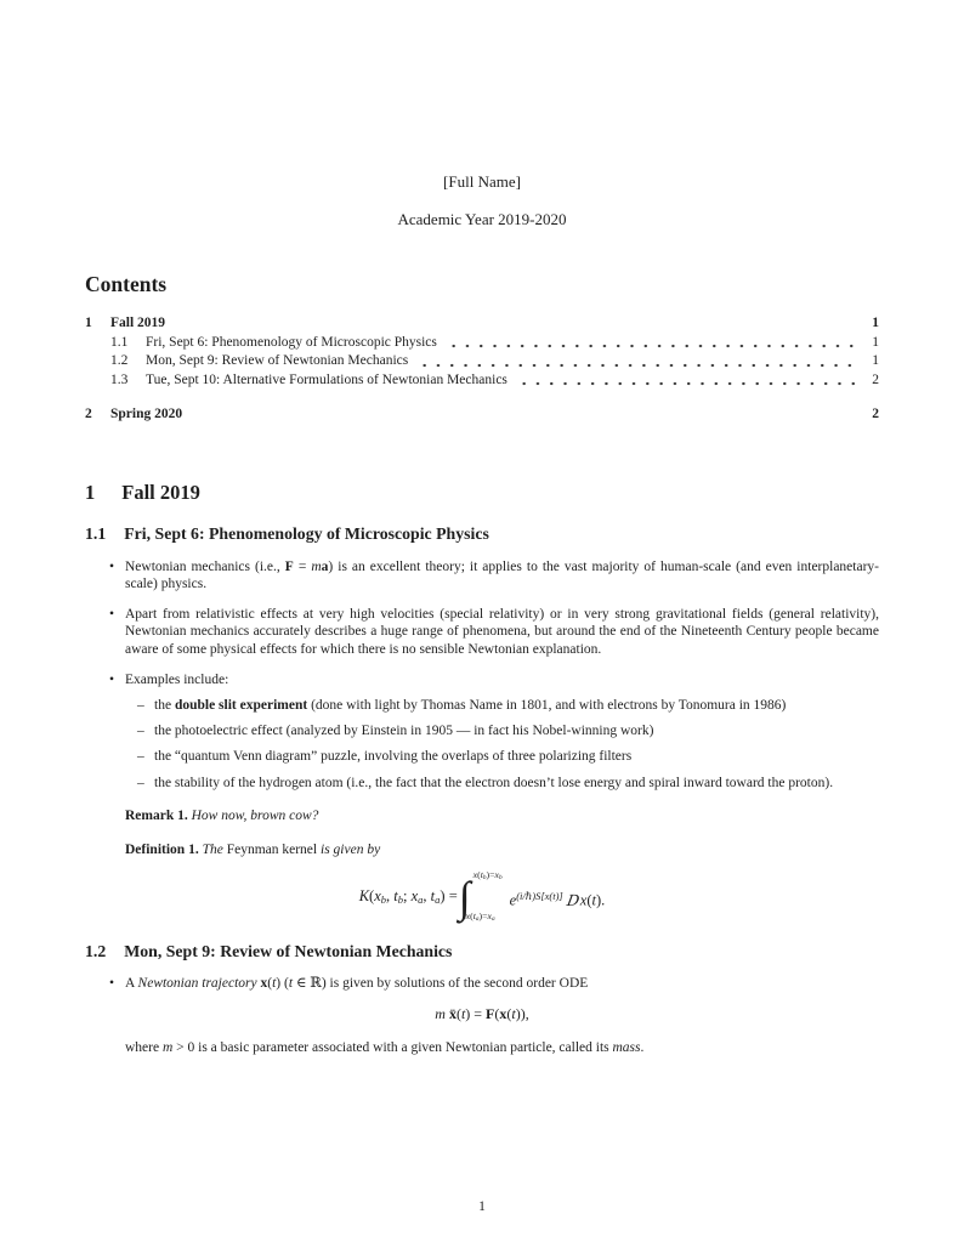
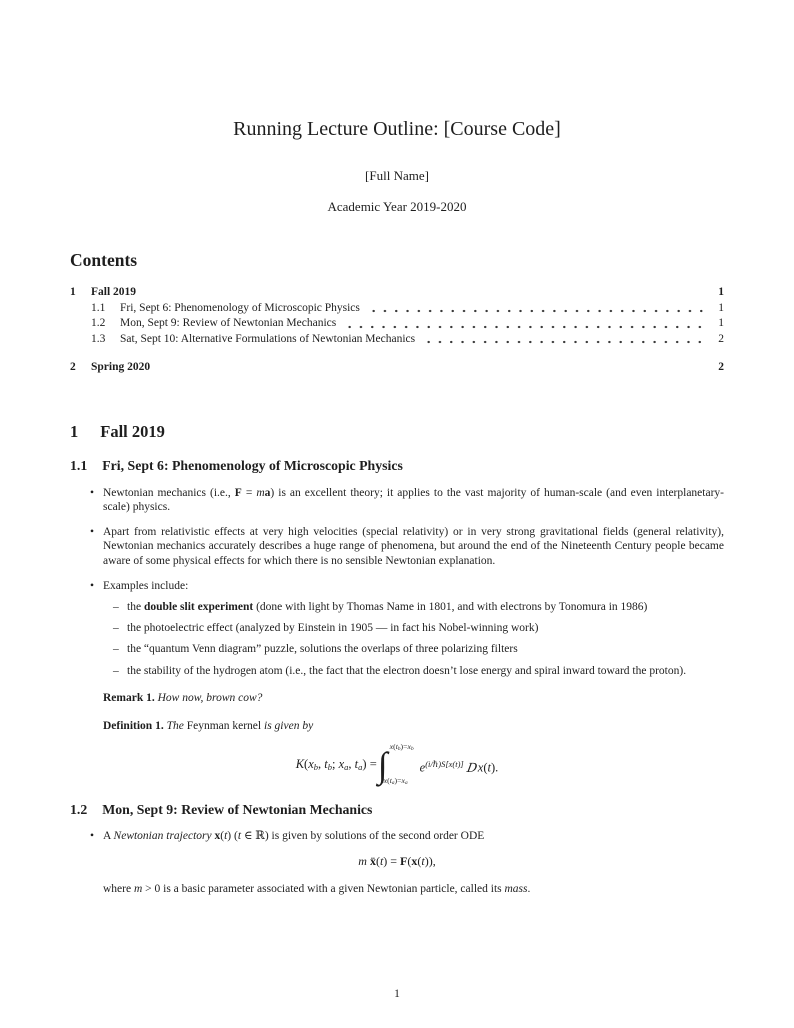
+ Running Lecture Outline: [Course Code]
  [Full Name]
  Academic Year 2019-2020
  Contents
  1
  Fall 2019
  1
  1.1
  Fri, Sept 6: Phenomenology of Microscopic Physics
  1
  1.2
  Mon, Sept 9: Review of Newtonian Mechanics
  1
  1.3
- Tue, Sept 10: Alternative Formulations of Newtonian Mechanics
+ Sat, Sept 10: Alternative Formulations of Newtonian Mechanics
  2
  2
  Spring 2020
  2
  1 Fall 2019
  1.1 Fri, Sept 6: Phenomenology of Microscopic Physics
  •
  Newtonian mechanics (i.e., F = ma) is an excellent theory; it applies to the vast majority of human-scale (and even interplanetary-scale) physics.
  •
  Apart from relativistic effects at very high velocities (special relativity) or in very strong gravitational fields (general relativity), Newtonian mechanics accurately describes a huge range of phenomena, but around the end of the Nineteenth Century people became aware of some physical effects for which there is no sensible Newtonian explanation.
  •
  Examples include:
  –
  the double slit experiment (done with light by Thomas Name in 1801, and with electrons by Tonomura in 1986)
  –
  the photoelectric effect (analyzed by Einstein in 1905 — in fact his Nobel-winning work)
  –
- the “quantum Venn diagram” puzzle, involving the overlaps of three polarizing filters
+ the “quantum Venn diagram” puzzle, solutions the overlaps of three polarizing filters
  –
  the stability of the hydrogen atom (i.e., the fact that the electron doesn’t lose energy and spiral inward toward the proton).
  Remark 1. How now, brown cow?
  Definition 1. The Feynman kernel is given by
  K(xb, tb; xa, ta) =
  ∫
  x(t )=x
  x(t )=x
  1.2 Mon, Sept 9: Review of Newtonian Mechanics
  •
  A Newtonian trajectory x(t) (t ∈ ℝ) is given by solutions of the second order ODE
  m ẍ(t) = F(x(t)),
  where m > 0 is a basic parameter associated with a given Newtonian particle, called its mass.
  1
